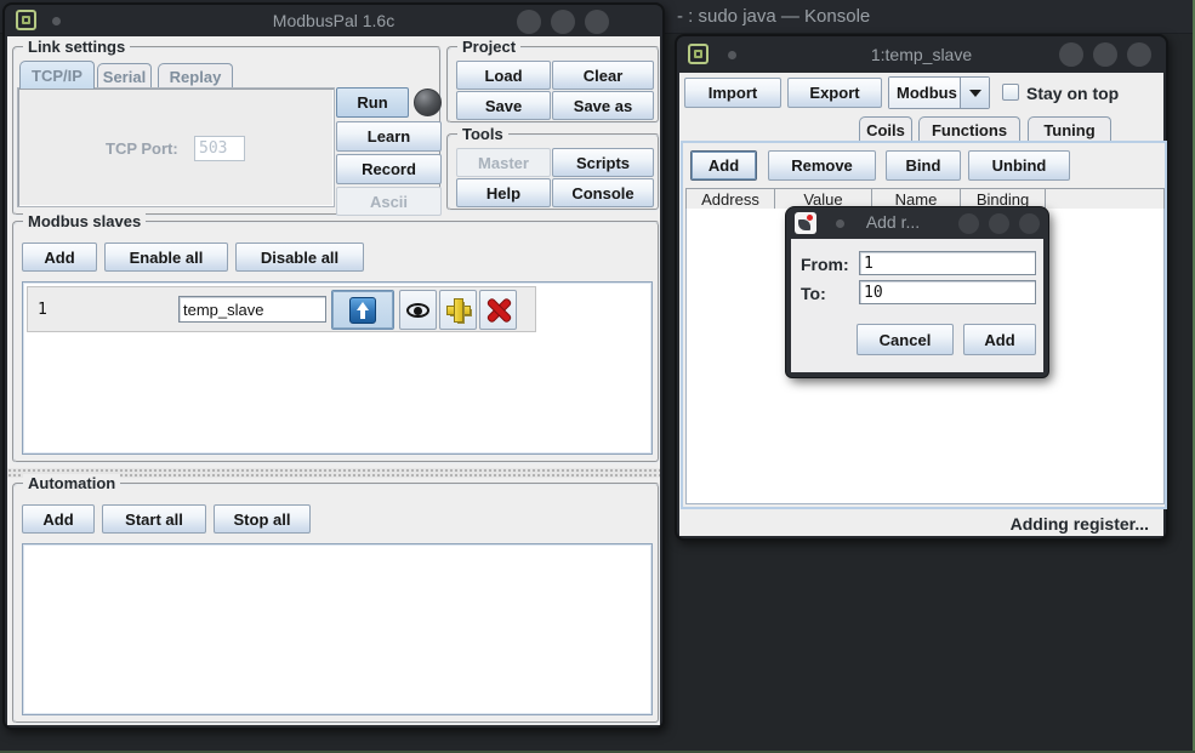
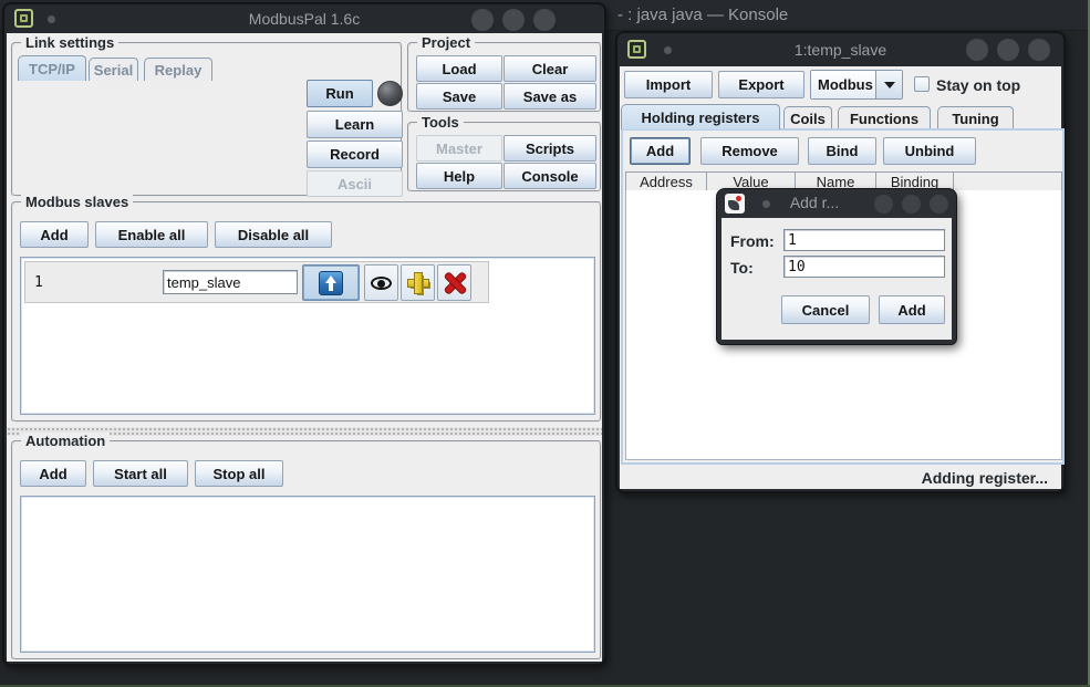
- - : sudo java — Konsole
+ - : java java — Konsole
  ModbusPal 1.6c
  Link settings
  TCP/IP
  Serial
  Replay
- TCP Port:
- 503
  Run
  Learn
  Record
  Ascii
  Project
  Load
  Clear
  Save
  Save as
  Tools
  Master
  Scripts
  Help
  Console
  Modbus slaves
  Add
  Enable all
  Disable all
  1
  temp_slave
  Automation
  Add
  Start all
  Stop all
  1:temp_slave
  Import
  Export
  Modbus
  Stay on top
+ Holding registers
  Coils
  Functions
  Tuning
  Add
  Remove
  Bind
  Unbind
  Address
  Value
  Name
  Binding
  Adding register...
  Add r...
  From:
  1
  To:
  10
  Cancel
  Add
